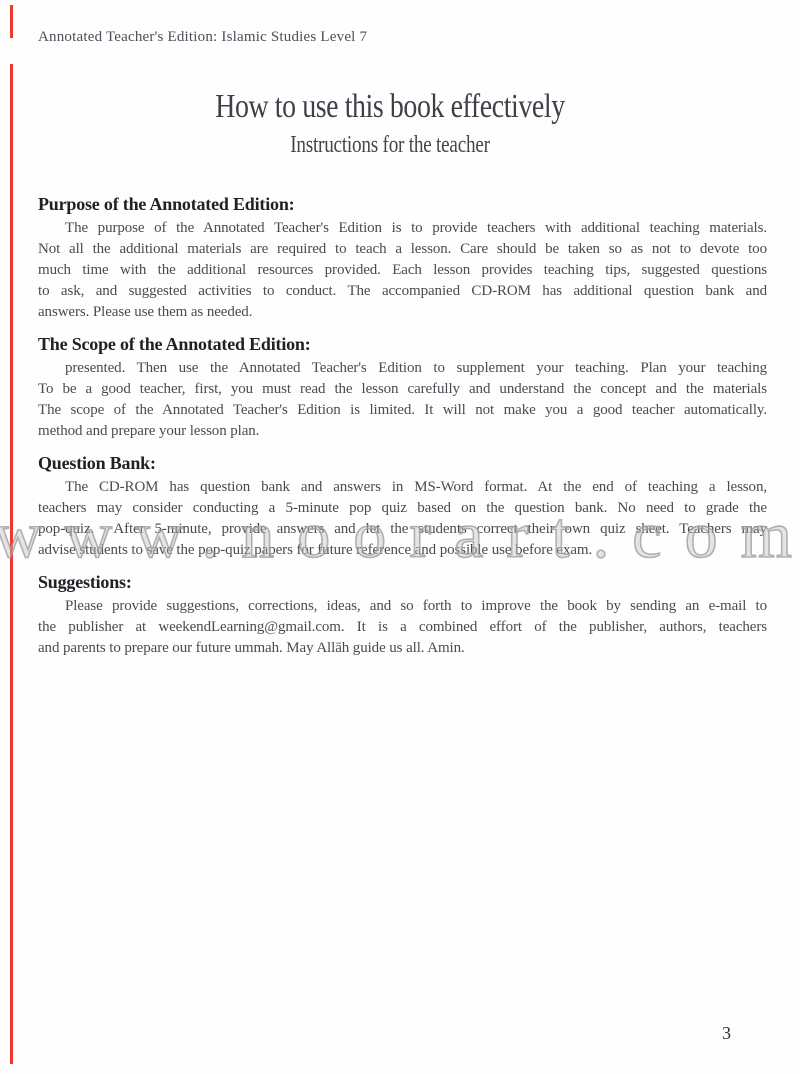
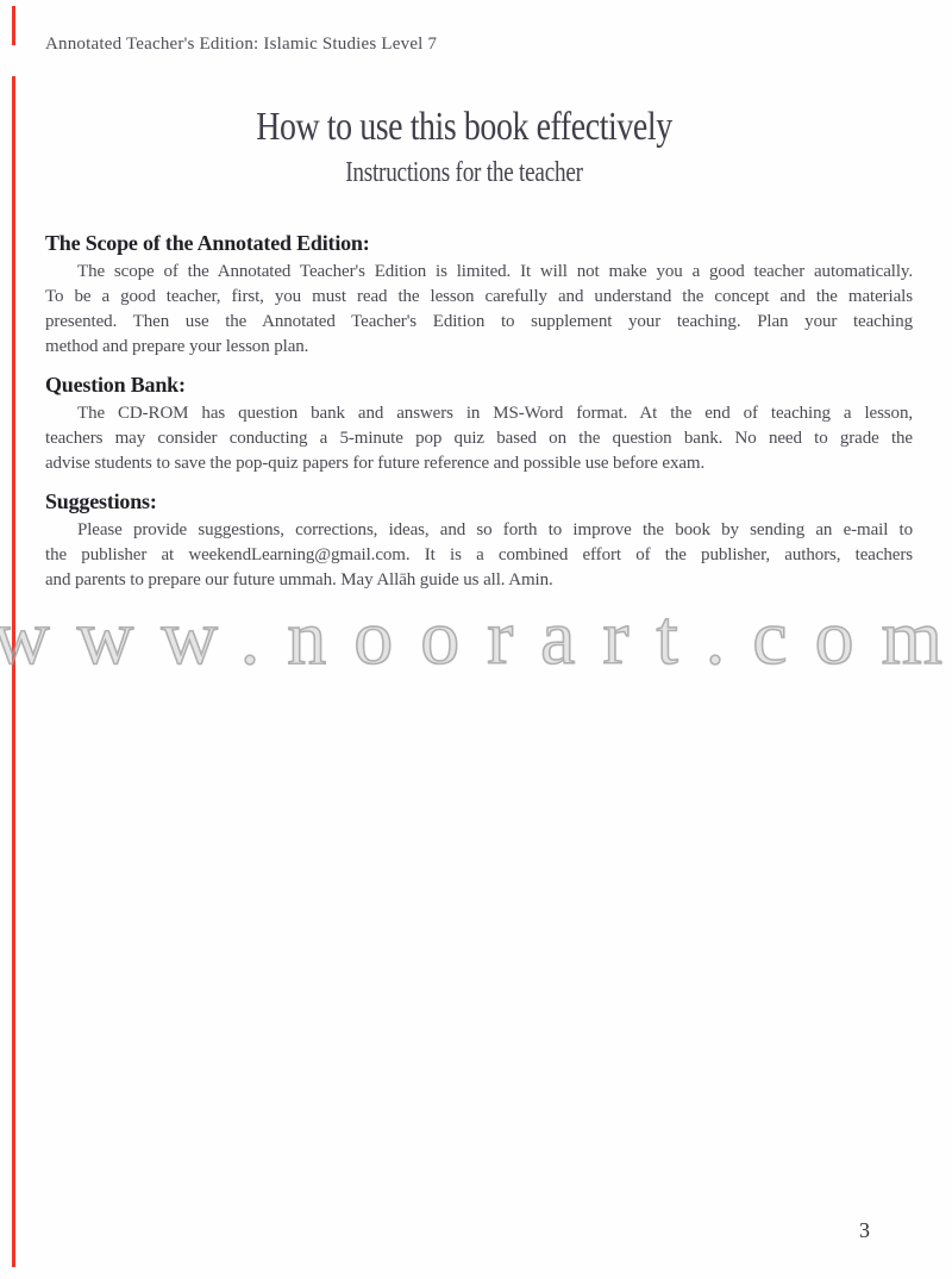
  Annotated Teacher's Edition: Islamic Studies Level 7
  How to use this book effectively
  Instructions for the teacher
- Purpose of the Annotated Edition:
- The purpose of the Annotated Teacher's Edition is to provide teachers with additional teaching materials.
- Not all the additional materials are required to teach a lesson. Care should be taken so as not to devote too
- much time with the additional resources provided. Each lesson provides teaching tips, suggested questions
- to ask, and suggested activities to conduct. The accompanied CD-ROM has additional question bank and
- answers. Please use them as needed.
  The Scope of the Annotated Edition:
- presented. Then use the Annotated Teacher's Edition to supplement your teaching. Plan your teaching
+ The scope of the Annotated Teacher's Edition is limited. It will not make you a good teacher automatically.
  To be a good teacher, first, you must read the lesson carefully and understand the concept and the materials
- The scope of the Annotated Teacher's Edition is limited. It will not make you a good teacher automatically.
+ presented. Then use the Annotated Teacher's Edition to supplement your teaching. Plan your teaching
  method and prepare your lesson plan.
  Question Bank:
  The CD-ROM has question bank and answers in MS-Word format. At the end of teaching a lesson,
  teachers may consider conducting a 5-minute pop quiz based on the question bank. No need to grade the
- pop-quiz. After 5-minute, provide answers and let the students correct their own quiz sheet. Teachers may
  advise students to save the pop-quiz papers for future reference and possible use before exam.
  Suggestions:
  Please provide suggestions, corrections, ideas, and so forth to improve the book by sending an e-mail to
  the publisher at weekendLearning@gmail.com. It is a combined effort of the publisher, authors, teachers
  and parents to prepare our future ummah. May Allāh guide us all. Amin.
  www.noorart.com
  3
